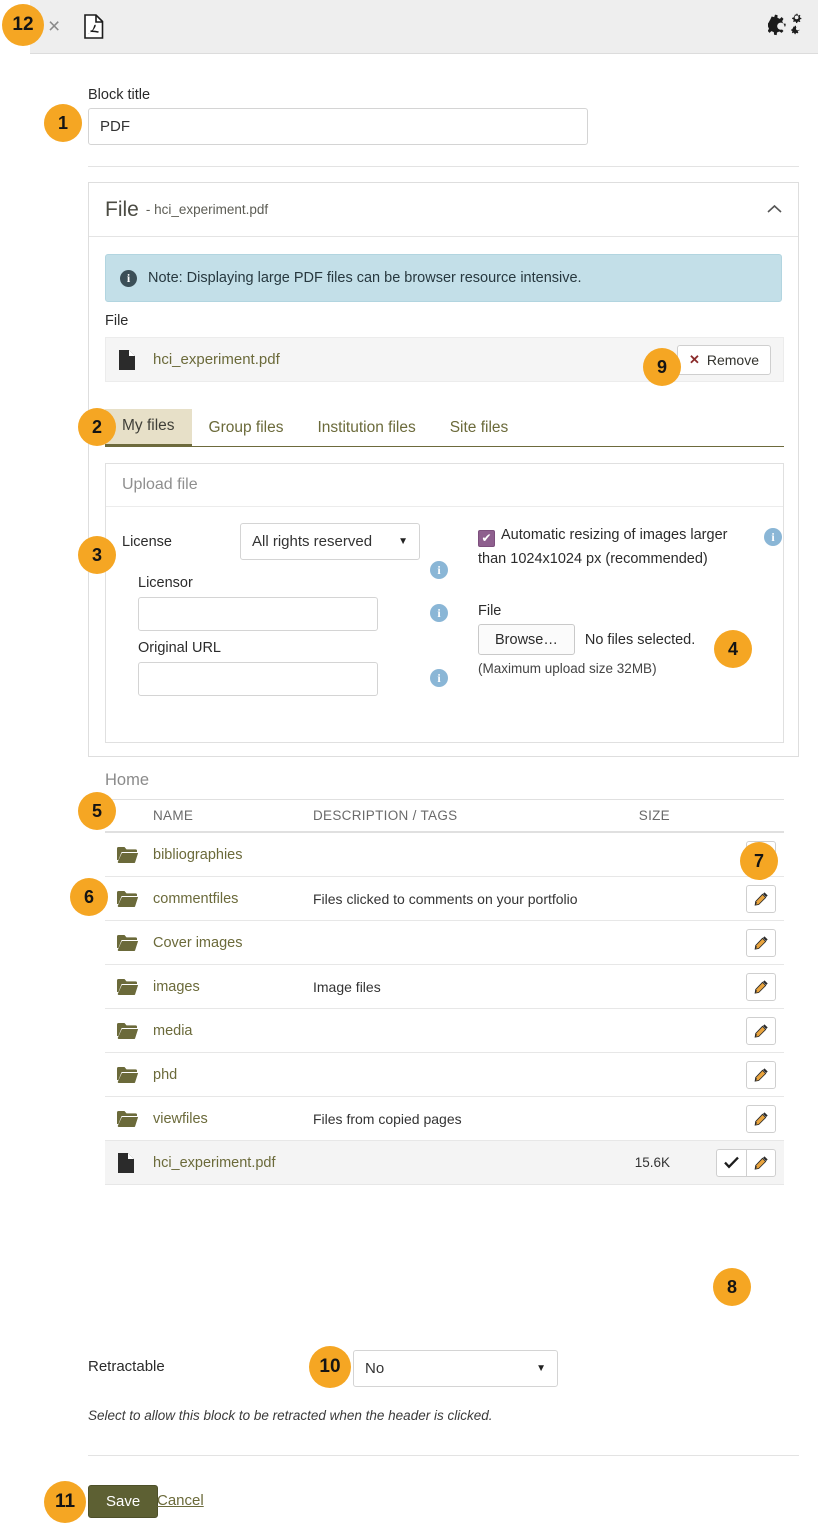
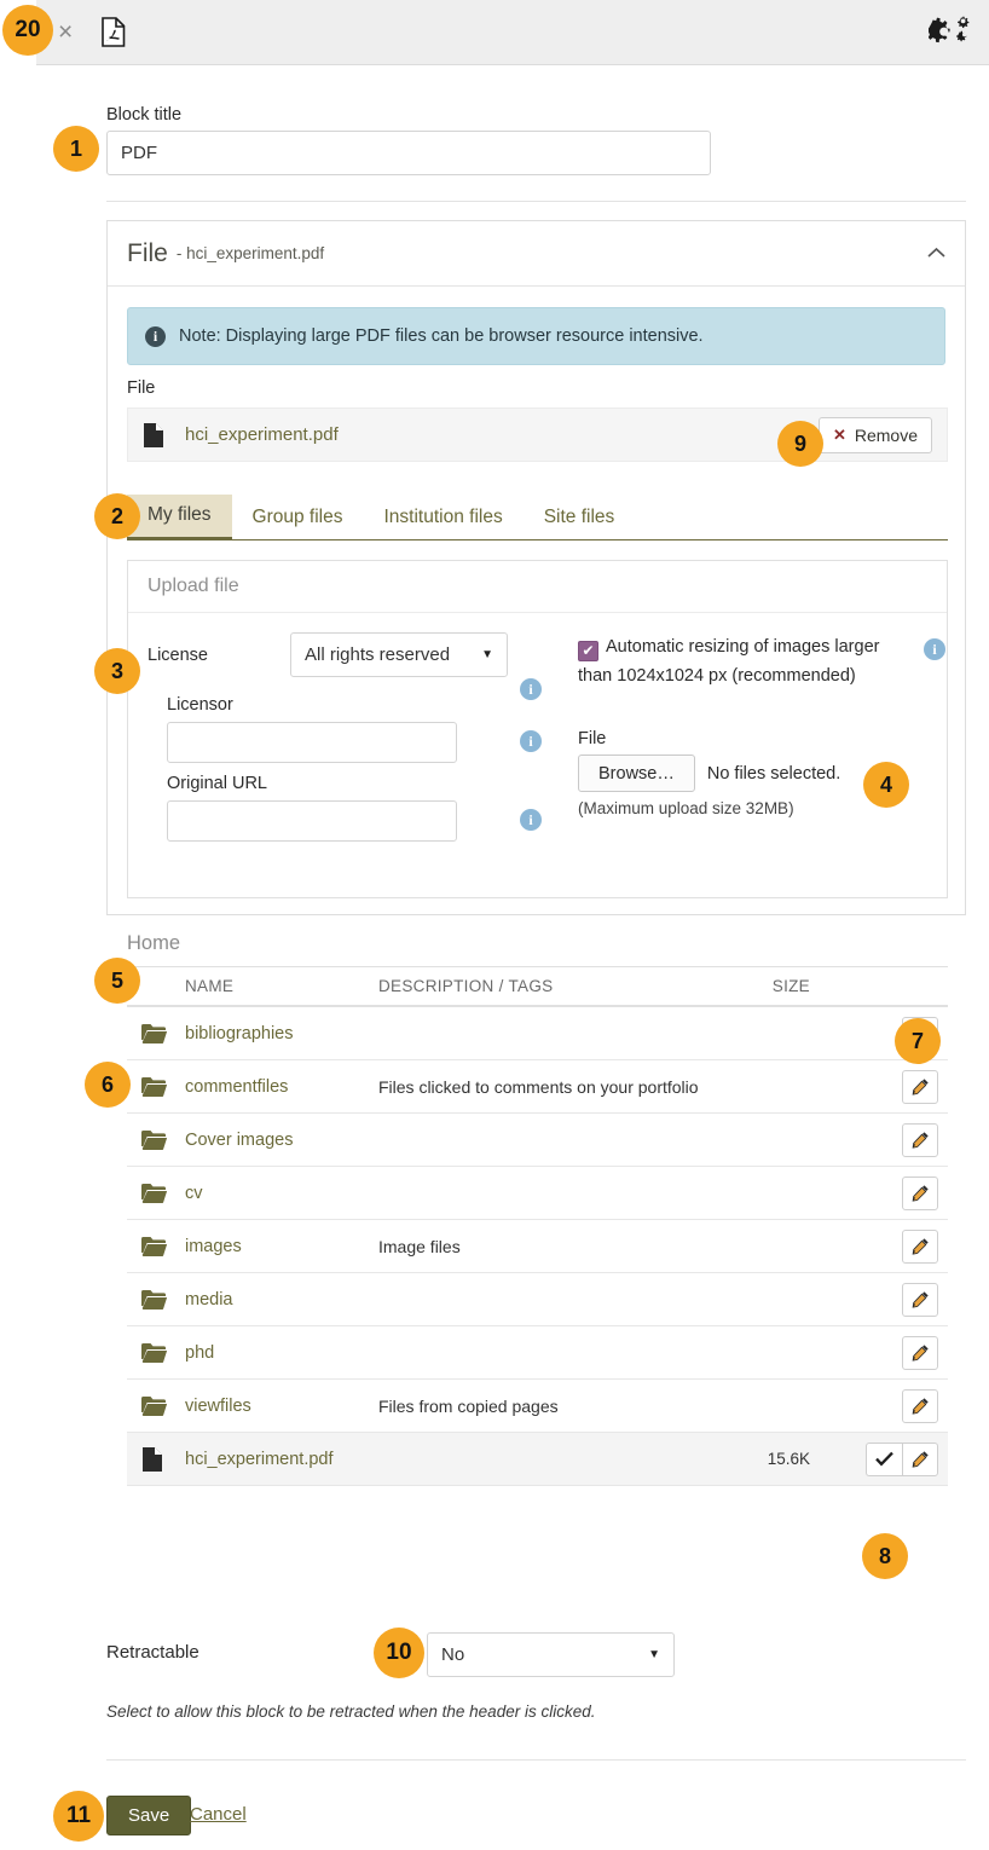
  ×
  Block title
  PDF
  File
  - hci_experiment.pdf
  i
  Note: Displaying large PDF files can be browser resource intensive.
  File
  hci_experiment.pdf
  ✕
  Remove
  My files
  Group files
  Institution files
  Site files
  Upload file
  License
  All rights reserved
  ▼
  i
  Licensor
  i
  Original URL
  i
  ✔ Automatic resizing of images larger than 1024x1024 px (recommended)
  i
  File
  Browse…
  No files selected.
  (Maximum upload size 32MB)
  Home
  NAME
  DESCRIPTION / TAGS
  SIZE
  bibliographies
  commentfiles
  Files clicked to comments on your portfolio
  Cover images
+ cv
  images
  Image files
  media
  phd
  viewfiles
  Files from copied pages
  hci_experiment.pdf
  15.6K
  Retractable
  No
  ▼
  Select to allow this block to be retracted when the header is clicked.
  Save
  Cancel
  1
  2
  3
  4
  5
  6
  7
  8
  9
  10
  11
- 12
+ 20
